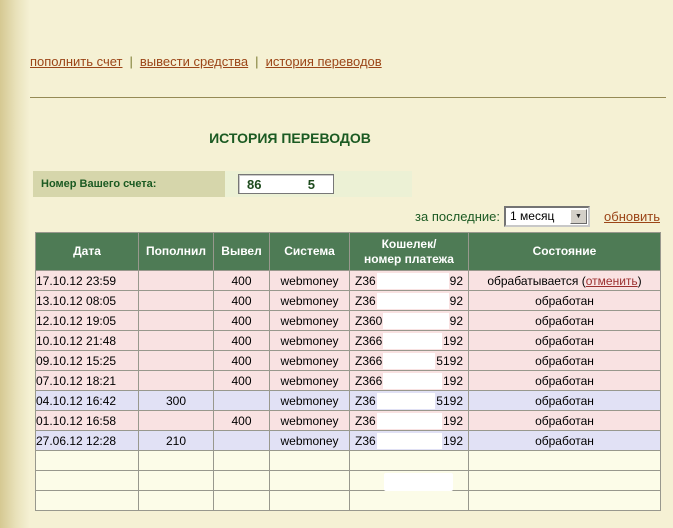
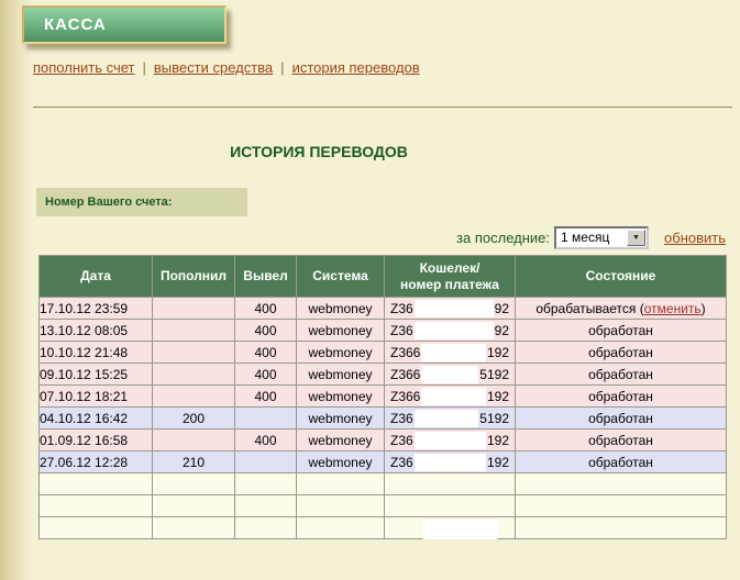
+ КАССА
  пополнить счет | вывести средства | история переводов
  ИСТОРИЯ ПЕРЕВОДОВ
  Номер Вашего счета:
- 86
- 5
  за последние:
  1 месяц
  обновить
  Дата	Пополнил	Вывел	Система	Кошелек/ номер платежа	Состояние
  17.10.12 23:59		400	webmoney	Z36 92	обрабатывается (отменить)
  13.10.12 08:05		400	webmoney	Z36 92	обработан
- 12.10.12 19:05		400	webmoney	Z360 92	обработан
  10.10.12 21:48		400	webmoney	Z366 192	обработан
  09.10.12 15:25		400	webmoney	Z366 5192	обработан
  07.10.12 18:21		400	webmoney	Z366 192	обработан
- 04.10.12 16:42	300		webmoney	Z36 5192	обработан
+ 04.10.12 16:42	200		webmoney	Z36 5192	обработан
- 01.10.12 16:58		400	webmoney	Z36 192	обработан
+ 01.09.12 16:58		400	webmoney	Z36 192	обработан
  27.06.12 12:28	210		webmoney	Z36 192	обработан
